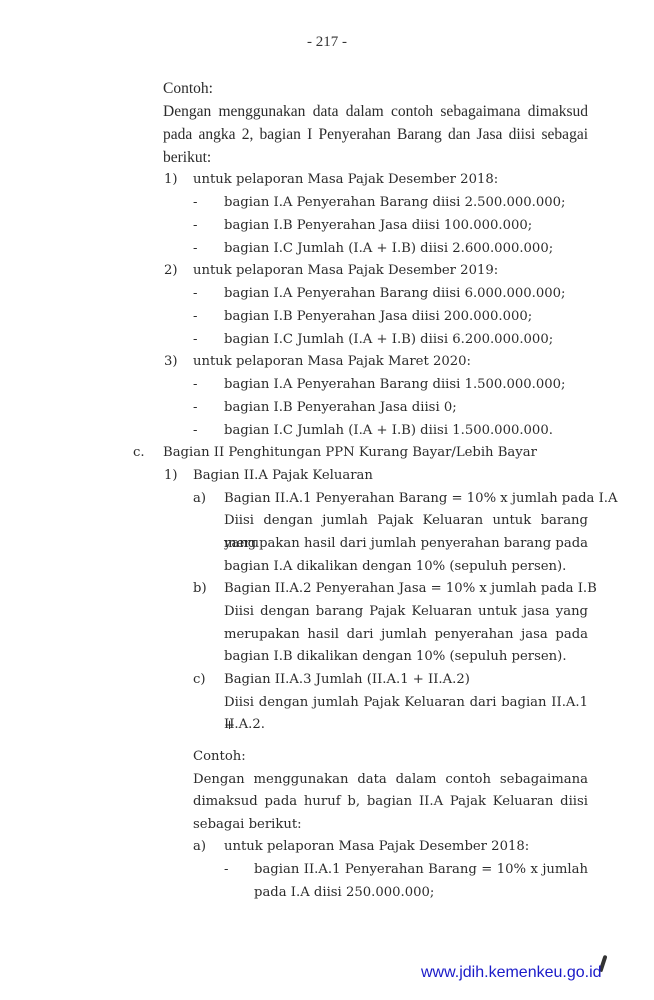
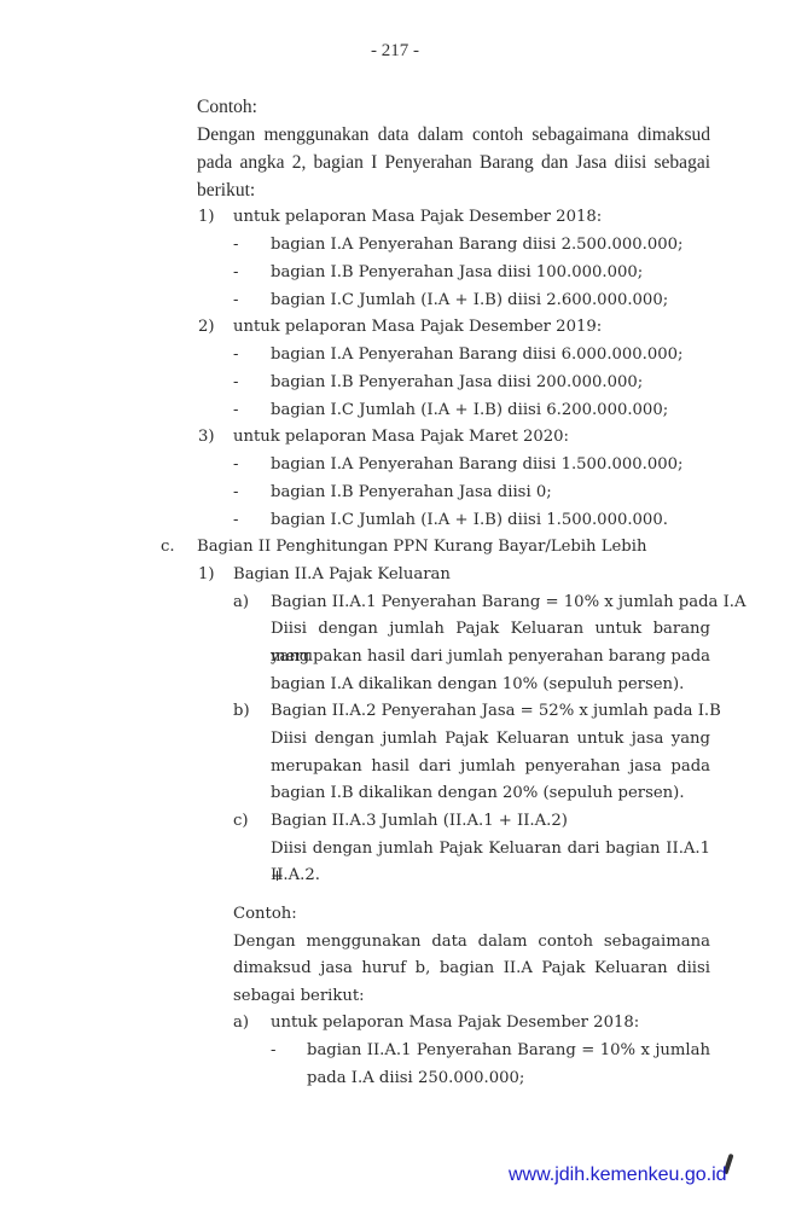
  - 217 -
  Contoh:
  Dengan menggunakan data dalam contoh sebagaimana dimaksud
  pada angka 2, bagian I Penyerahan Barang dan Jasa diisi sebagai
  berikut:
  1)
  untuk pelaporan Masa Pajak Desember 2018:
  -
  bagian I.A Penyerahan Barang diisi 2.500.000.000;
  -
  bagian I.B Penyerahan Jasa diisi 100.000.000;
  -
  bagian I.C Jumlah (I.A + I.B) diisi 2.600.000.000;
  2)
  untuk pelaporan Masa Pajak Desember 2019:
  -
  bagian I.A Penyerahan Barang diisi 6.000.000.000;
  -
  bagian I.B Penyerahan Jasa diisi 200.000.000;
  -
  bagian I.C Jumlah (I.A + I.B) diisi 6.200.000.000;
  3)
  untuk pelaporan Masa Pajak Maret 2020:
  -
  bagian I.A Penyerahan Barang diisi 1.500.000.000;
  -
  bagian I.B Penyerahan Jasa diisi 0;
  -
  bagian I.C Jumlah (I.A + I.B) diisi 1.500.000.000.
  c.
- Bagian II Penghitungan PPN Kurang Bayar/Lebih Bayar
+ Bagian II Penghitungan PPN Kurang Bayar/Lebih Lebih
  1)
  Bagian II.A Pajak Keluaran
  a)
  Bagian II.A.1 Penyerahan Barang = 10% x jumlah pada I.A
  Diisi dengan jumlah Pajak Keluaran untuk barang yang
  merupakan hasil dari jumlah penyerahan barang pada
  bagian I.A dikalikan dengan 10% (sepuluh persen).
  b)
- Bagian II.A.2 Penyerahan Jasa = 10% x jumlah pada I.B
+ Bagian II.A.2 Penyerahan Jasa = 52% x jumlah pada I.B
- Diisi dengan barang Pajak Keluaran untuk jasa yang
+ Diisi dengan jumlah Pajak Keluaran untuk jasa yang
  merupakan hasil dari jumlah penyerahan jasa pada
- bagian I.B dikalikan dengan 10% (sepuluh persen).
+ bagian I.B dikalikan dengan 20% (sepuluh persen).
  c)
  Bagian II.A.3 Jumlah (II.A.1 + II.A.2)
  Diisi dengan jumlah Pajak Keluaran dari bagian II.A.1 +
  II.A.2.
  Contoh:
  Dengan menggunakan data dalam contoh sebagaimana
- dimaksud pada huruf b, bagian II.A Pajak Keluaran diisi
+ dimaksud jasa huruf b, bagian II.A Pajak Keluaran diisi
  sebagai berikut:
  a)
  untuk pelaporan Masa Pajak Desember 2018:
  -
  bagian II.A.1 Penyerahan Barang = 10% x jumlah
  pada I.A diisi 250.000.000;
  www.jdih.kemenkeu.go.id
